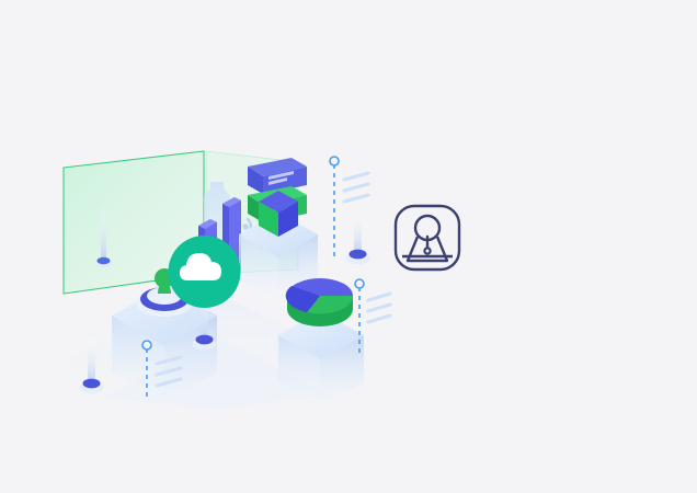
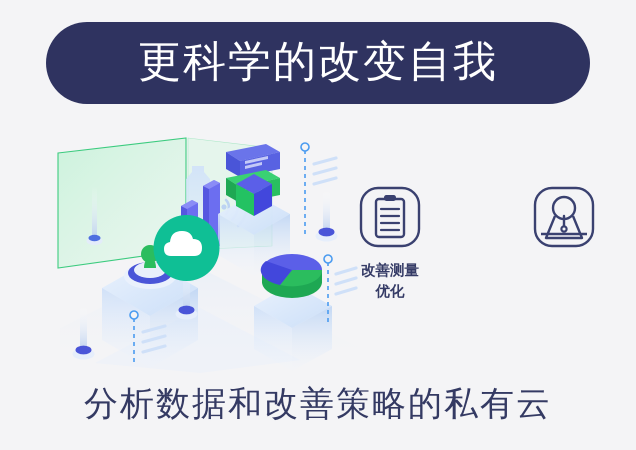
+ 更科学的改变自我
+ 改善测量
+ 优化
+ 分析数据和改善策略的私有云
